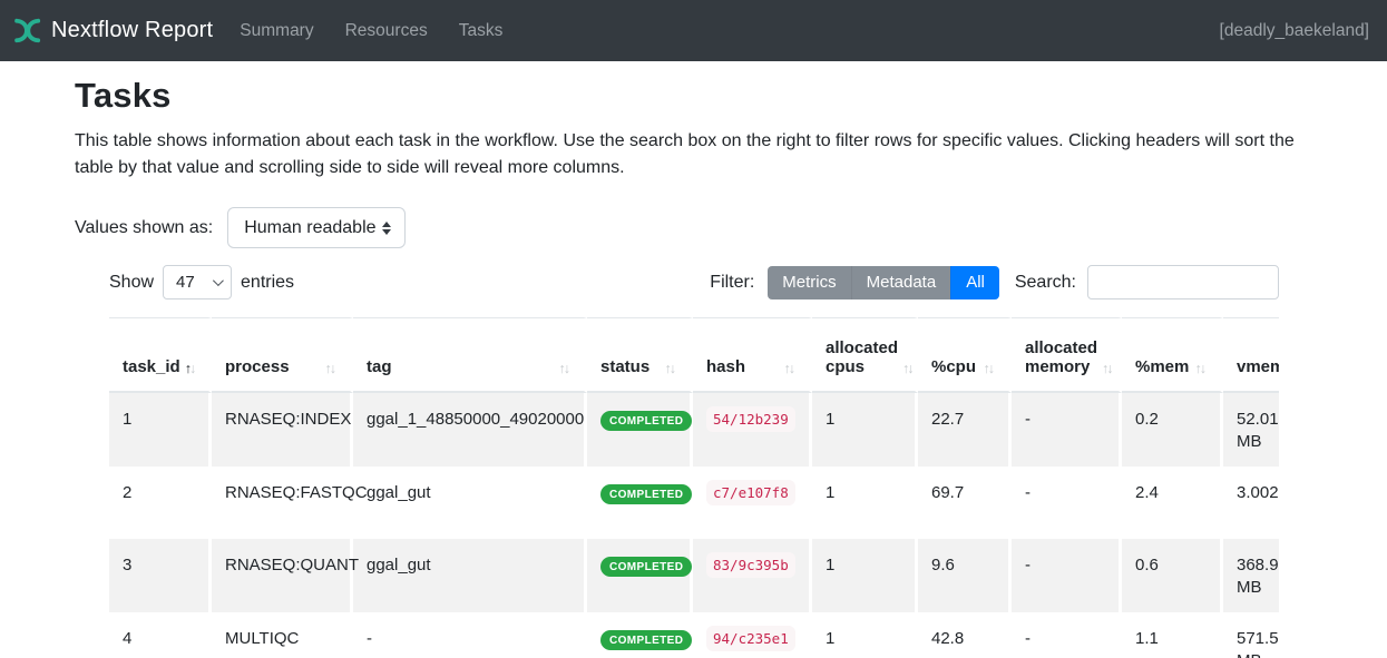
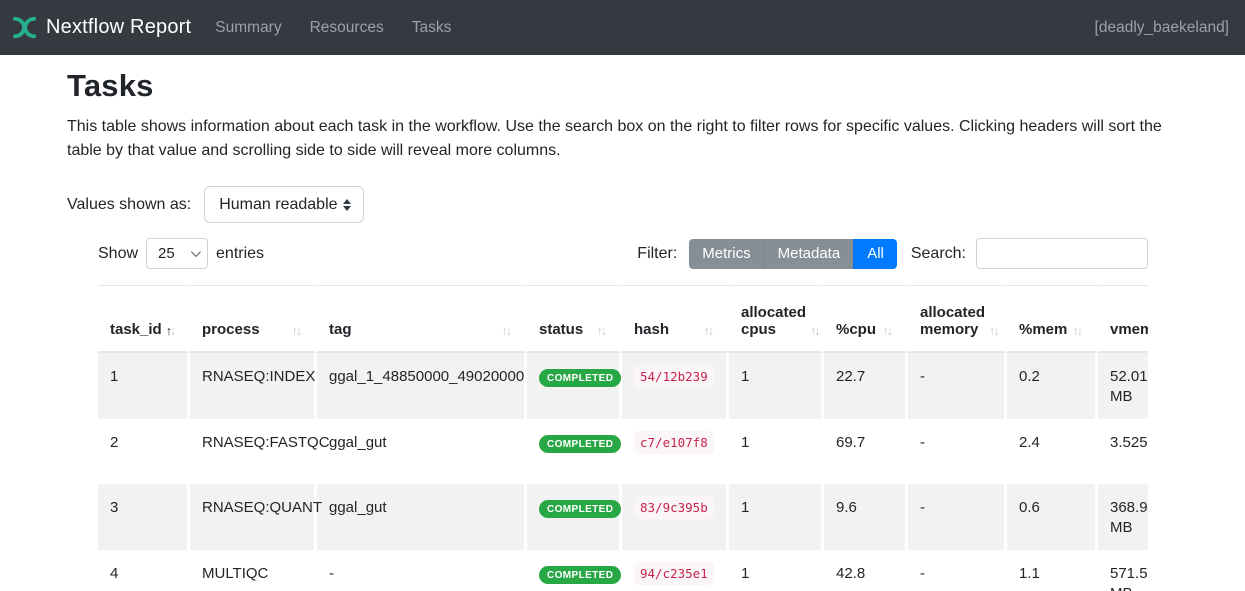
  Nextflow Report
  Summary
  Resources
  Tasks
  [deadly_baekeland]
  Tasks
  This table shows information about each task in the workflow. Use the search box on the right to filter rows for specific values. Clicking headers will sort the table by that value and scrolling side to side will reveal more columns.
  Values shown as:
  Human readable
  Show
- 47
+ 25
  entries
  Filter:
  Metrics
  Metadata
  All
  Search:
  task_id ↑↓	process ↑↓	tag ↑↓	status ↑↓	hash ↑↓	allocated cpus ↑↓	%cpu ↑↓	allocated memory ↑↓	%mem ↑↓	vmem
  1	RNASEQ:INDEX	ggal_1_48850000_49020000	COMPLETED	54/12b239	1	22.7	-	0.2	52.01 MB
- 2	RNASEQ:FASTQC	ggal_gut	COMPLETED	c7/e107f8	1	69.7	-	2.4	3.002
+ 2	RNASEQ:FASTQC	ggal_gut	COMPLETED	c7/e107f8	1	69.7	-	2.4	3.525
  3	RNASEQ:QUANT	ggal_gut	COMPLETED	83/9c395b	1	9.6	-	0.6	368.9 MB
  4	MULTIQC	-	COMPLETED	94/c235e1	1	42.8	-	1.1	571.5
